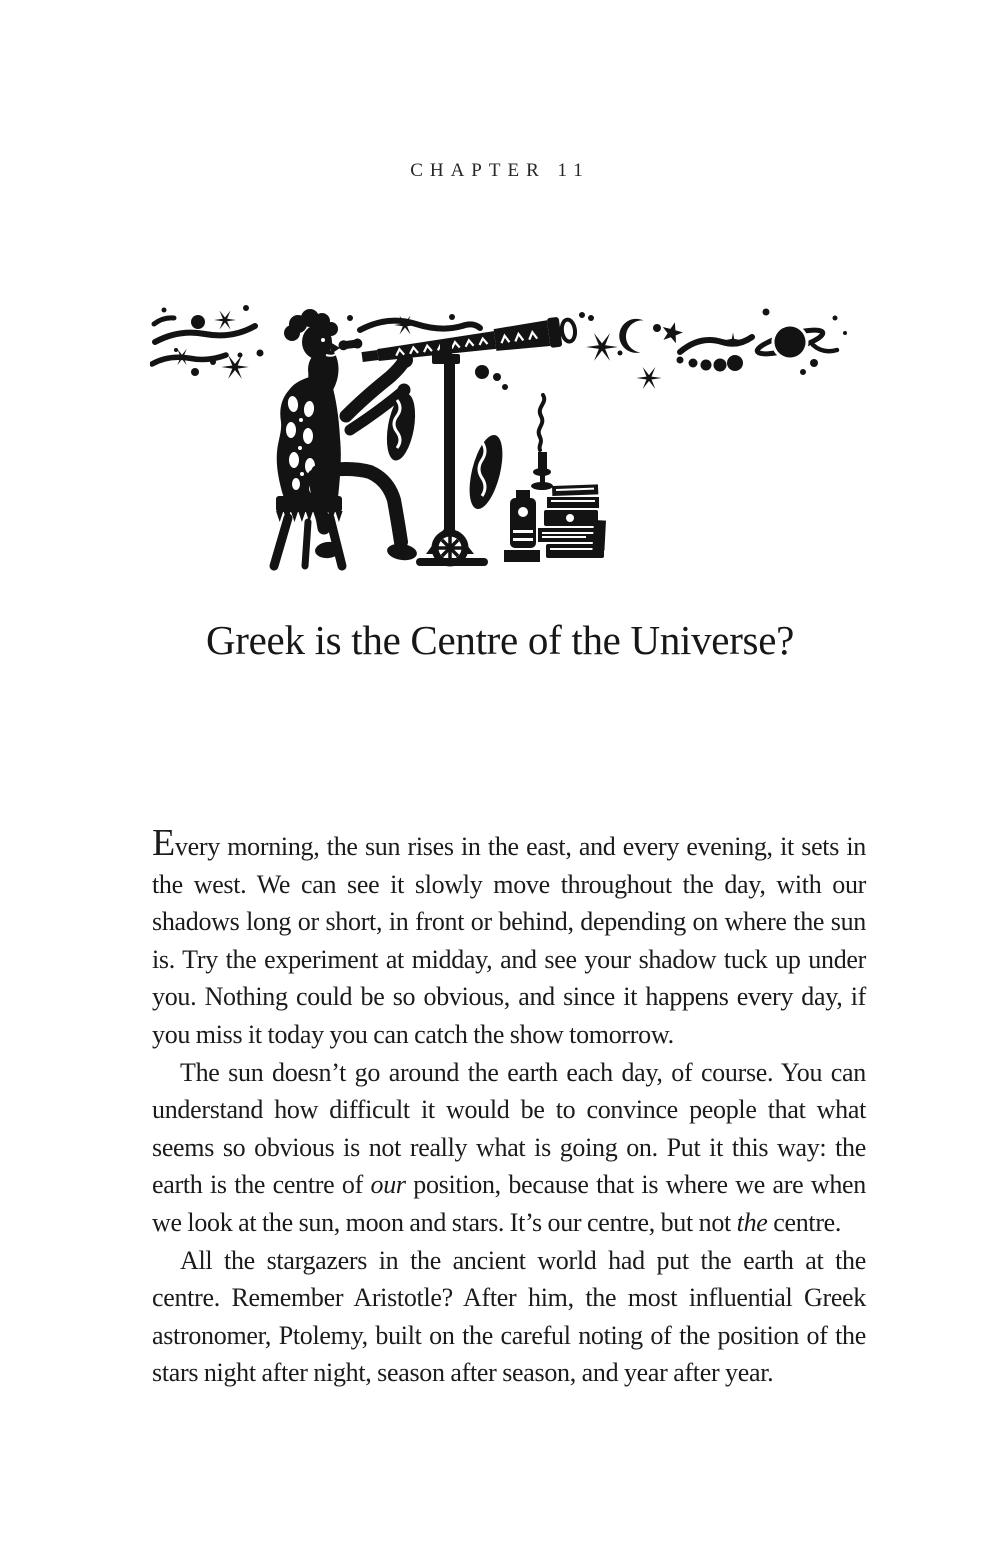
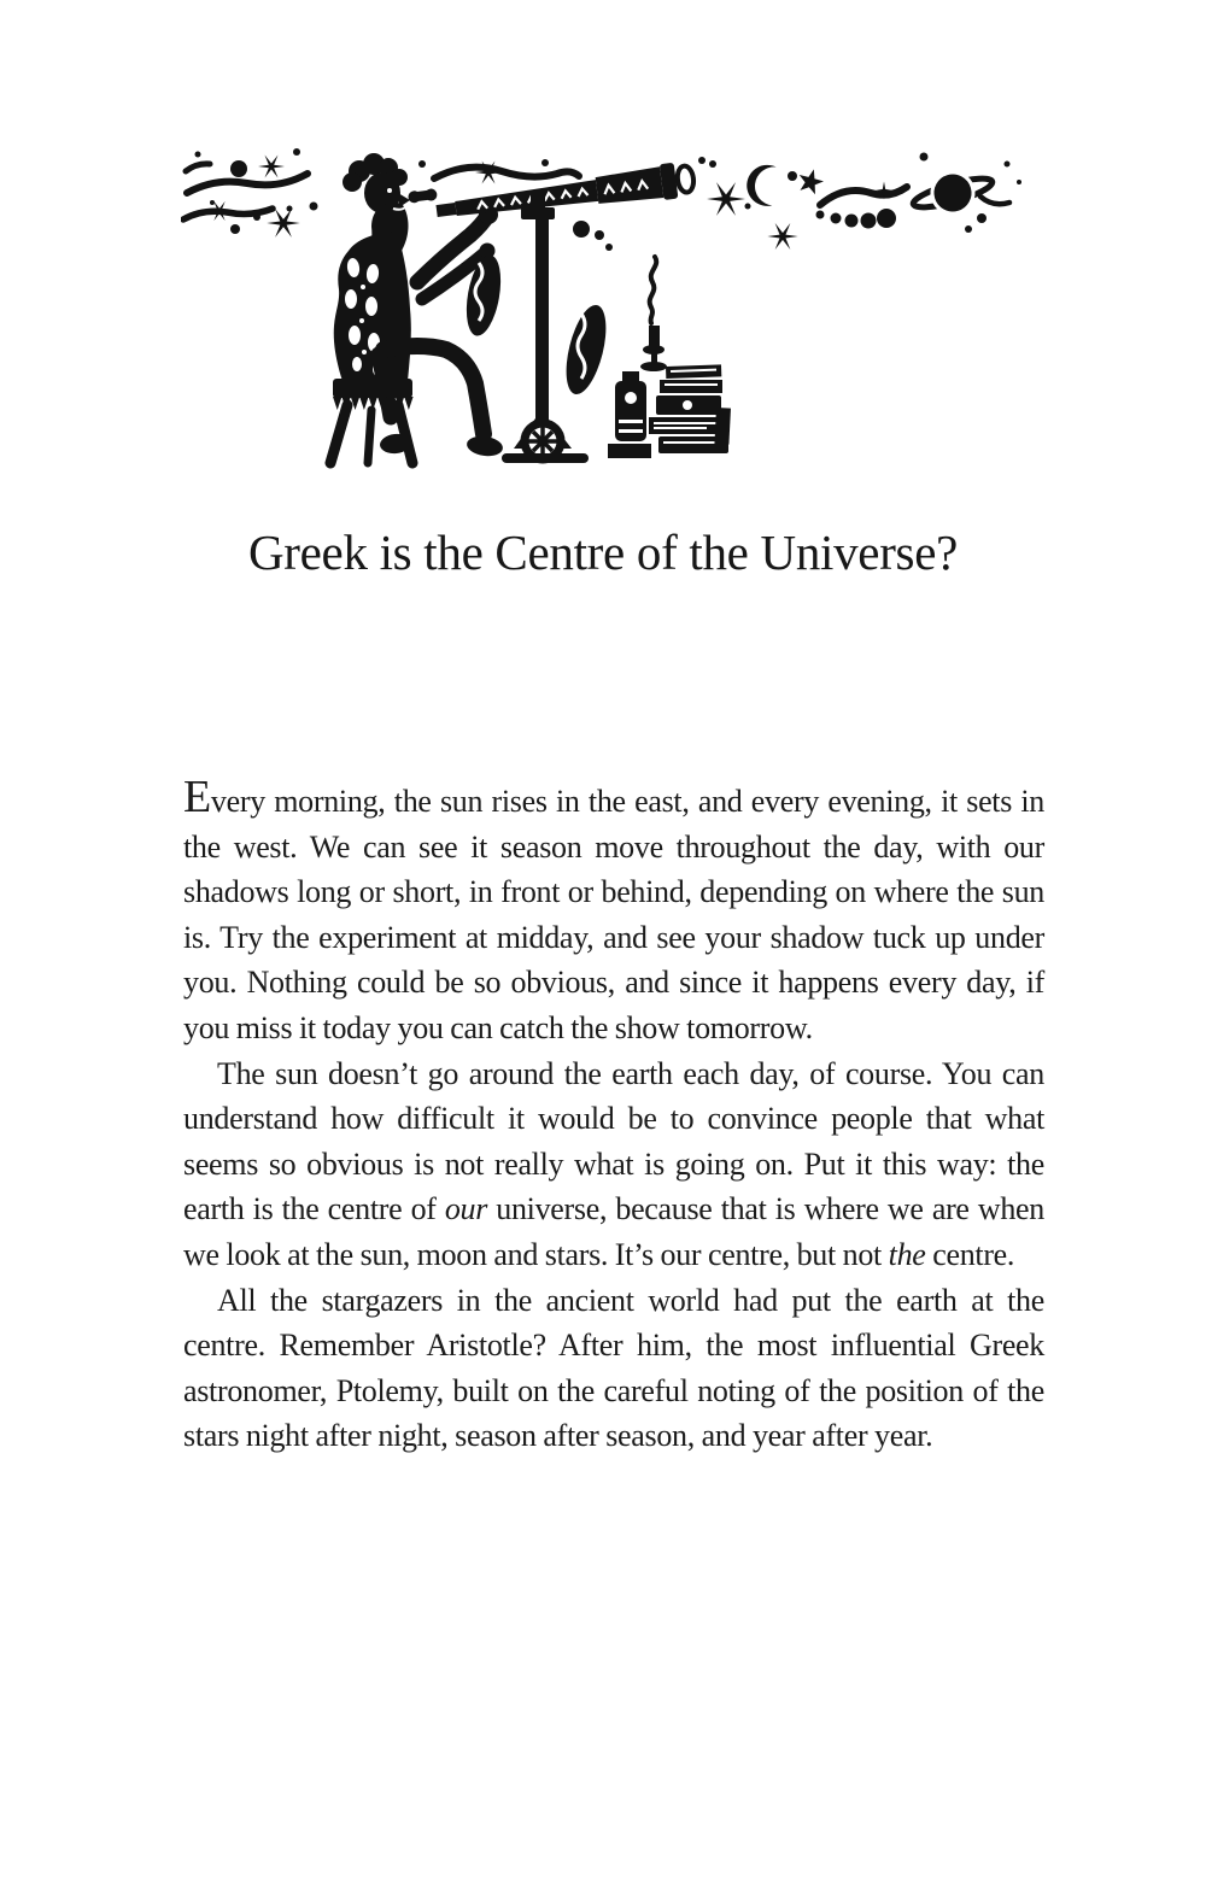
- CHAPTER 11
  Greek is the Centre of the Universe?
- Every morning, the sun rises in the east, and every evening, it sets in the west. We can see it slowly move throughout the day, with our shadows long or short, in front or behind, depending on where the sun is. Try the experiment at midday, and see your shadow tuck up under you. Nothing could be so obvious, and since it happens every day, if you miss it today you can catch the show tomorrow.
+ Every morning, the sun rises in the east, and every evening, it sets in the west. We can see it season move throughout the day, with our shadows long or short, in front or behind, depending on where the sun is. Try the experiment at midday, and see your shadow tuck up under you. Nothing could be so obvious, and since it happens every day, if you miss it today you can catch the show tomorrow.
- The sun doesn’t go around the earth each day, of course. You can understand how difficult it would be to convince people that what seems so obvious is not really what is going on. Put it this way: the earth is the centre of our position, because that is where we are when we look at the sun, moon and stars. It’s our centre, but not the centre.
+ The sun doesn’t go around the earth each day, of course. You can understand how difficult it would be to convince people that what seems so obvious is not really what is going on. Put it this way: the earth is the centre of our universe, because that is where we are when we look at the sun, moon and stars. It’s our centre, but not the centre.
  All the stargazers in the ancient world had put the earth at the centre. Remember Aristotle? After him, the most influential Greek astronomer, Ptolemy, built on the careful noting of the position of the stars night after night, season after season, and year after year.
